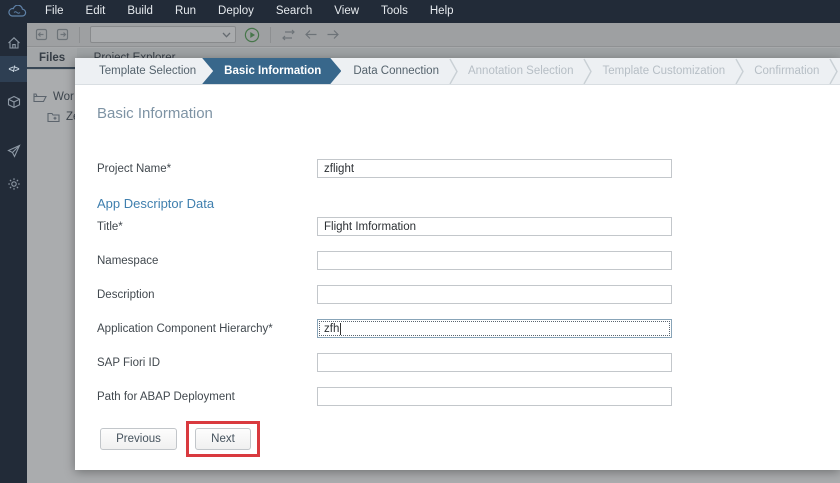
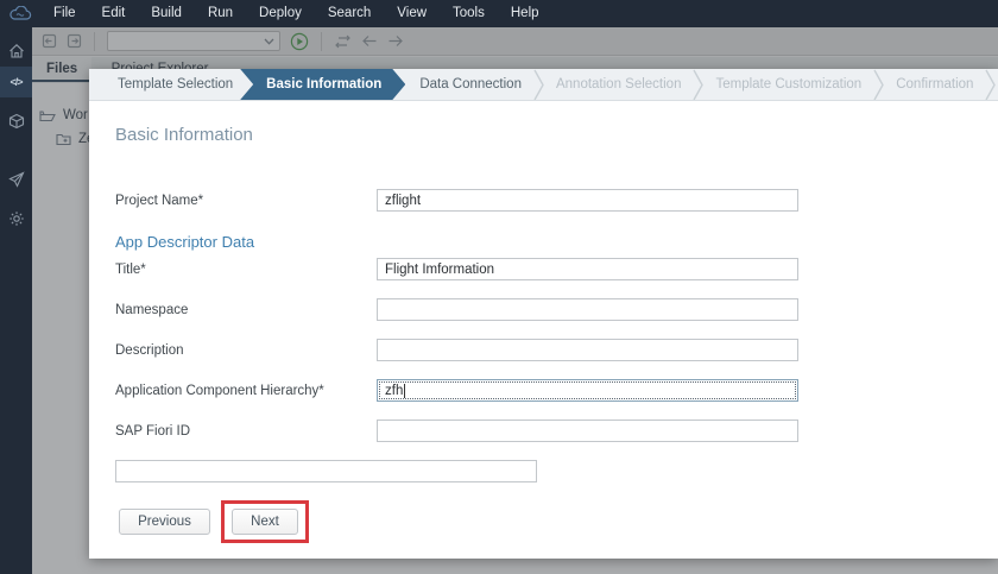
  File
  Edit
  Build
  Run
  Deploy
  Search
  View
  Tools
  Help
  </>
  Wor
  Template Selection
  Basic Information
  Data Connection
  Annotation Selection
  Template Customization
  Confirmation
  Basic Information
  Project Name*
  zflight
  App Descriptor Data
  Title*
  Flight Imformation
  Namespace
  Description
  Application Component Hierarchy*
  zfh
  SAP Fiori ID
- Path for ABAP Deployment
  Previous
  Next
